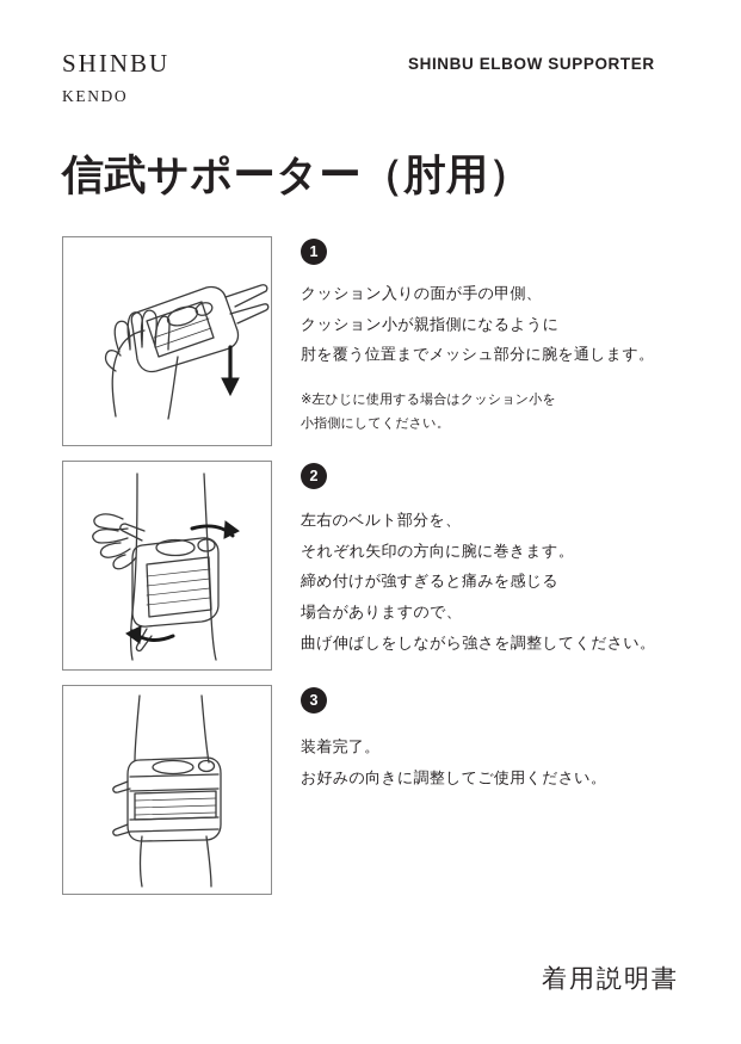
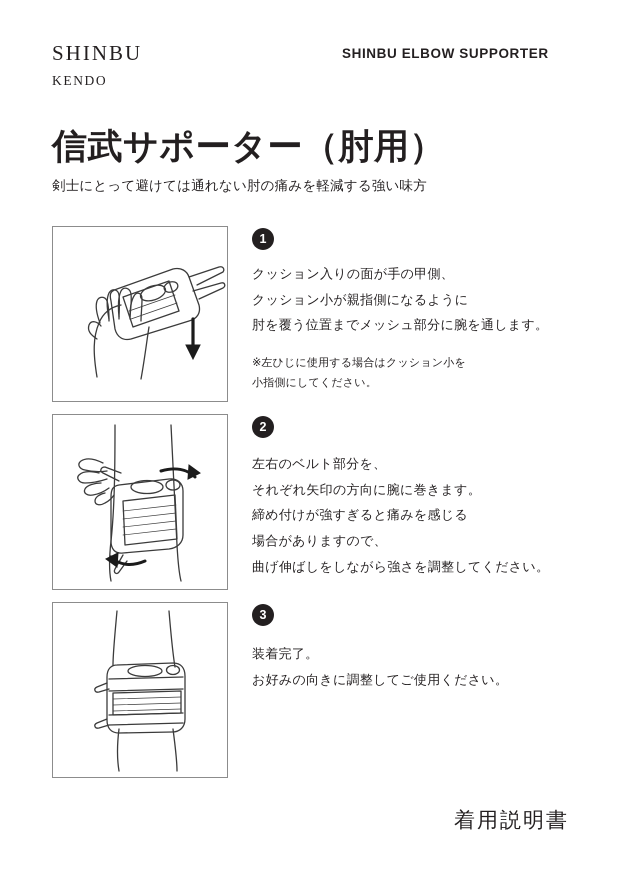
  SHINBU
  KENDO
  SHINBU ELBOW SUPPORTER
  信武サポーター（肘用）
+ 剣士にとって避けては通れない肘の痛みを軽減する強い味方
  1
  クッション入りの面が手の甲側、
  クッション小が親指側になるように
  肘を覆う位置までメッシュ部分に腕を通します。
  ※左ひじに使用する場合はクッション小を
  小指側にしてください。
  2
  左右のベルト部分を、
  それぞれ矢印の方向に腕に巻きます。
  締め付けが強すぎると痛みを感じる
  場合がありますので、
  曲げ伸ばしをしながら強さを調整してください。
  3
  装着完了。
  お好みの向きに調整してご使用ください。
  着用説明書
